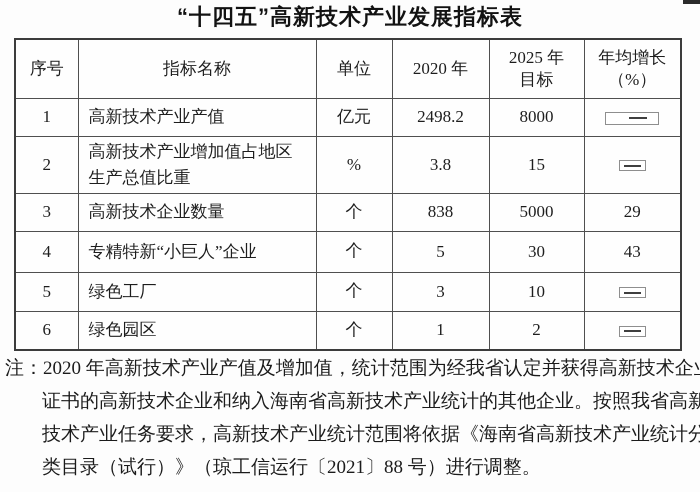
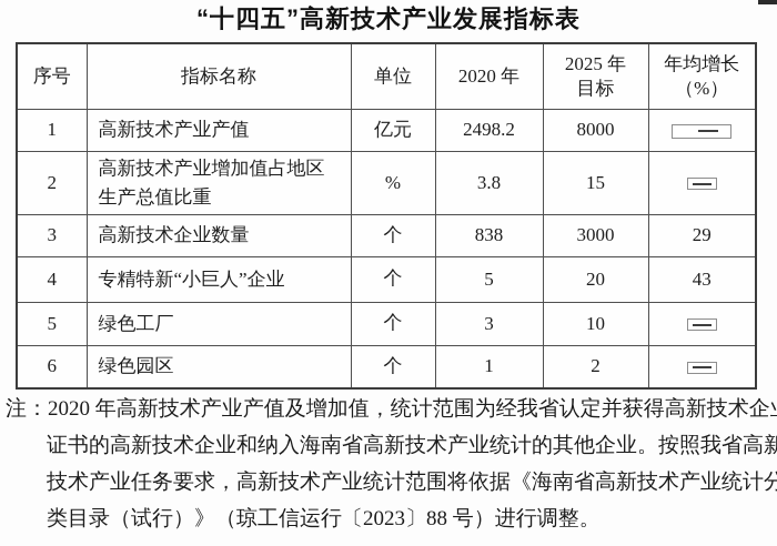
  “十四五”高新技术产业发展指标表
  序号	指标名称	单位	2020 年	2025 年 目标	年均增长 （%）
  1	高新技术产业产值	亿元	2498.2	8000
  2	高新技术产业增加值占地区生产总值比重	%	3.8	15
- 3	高新技术企业数量	个	838	5000	29
+ 3	高新技术企业数量	个	838	3000	29
- 4	专精特新“小巨人”企业	个	5	30	43
+ 4	专精特新“小巨人”企业	个	5	20	43
  5	绿色工厂	个	3	10
  6	绿色园区	个	1	2
  注：2020 年高新技术产业产值及增加值，统计范围为经我省认定并获得高新技术企
  证书的高新技术企业和纳入海南省高新技术产业统计的其他企业。按照我省高新
  技术产业任务要求，高新技术产业统计范围将依据《海南省高新技术产业统计分
- 类目录（试行）》（琼工信运行〔2021〕88 号）进行调整。
+ 类目录（试行）》（琼工信运行〔2023〕88 号）进行调整。
